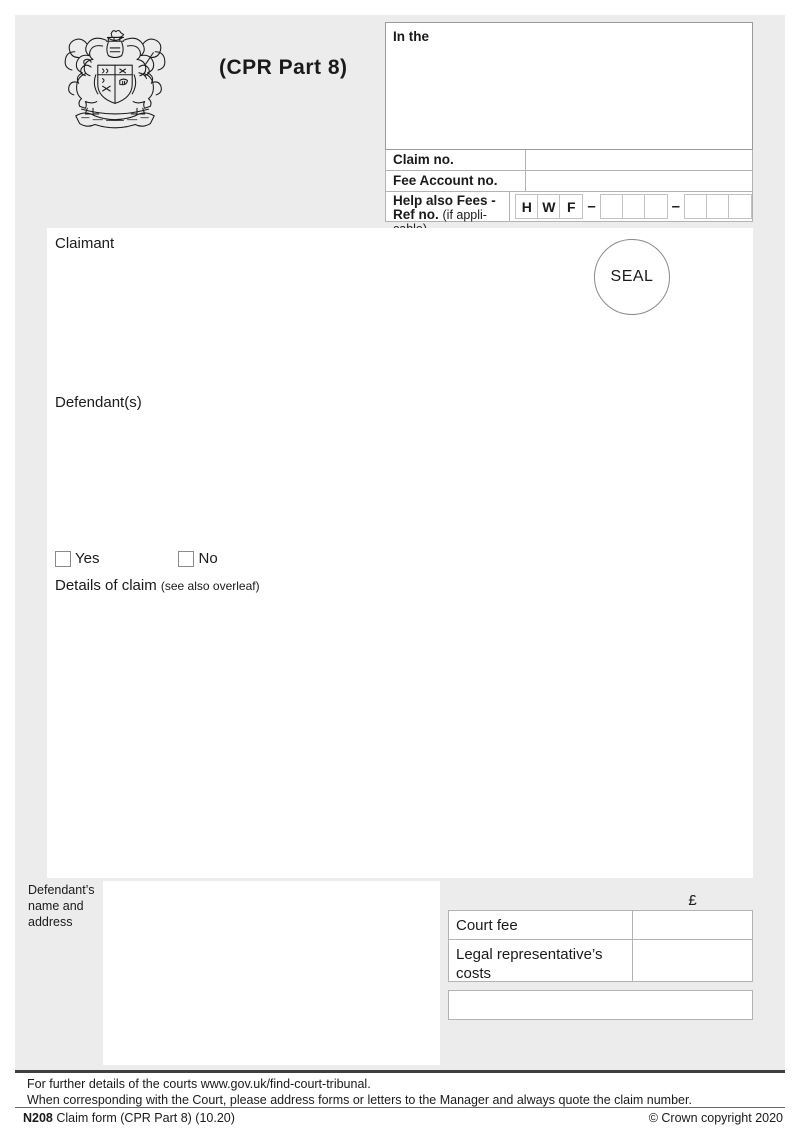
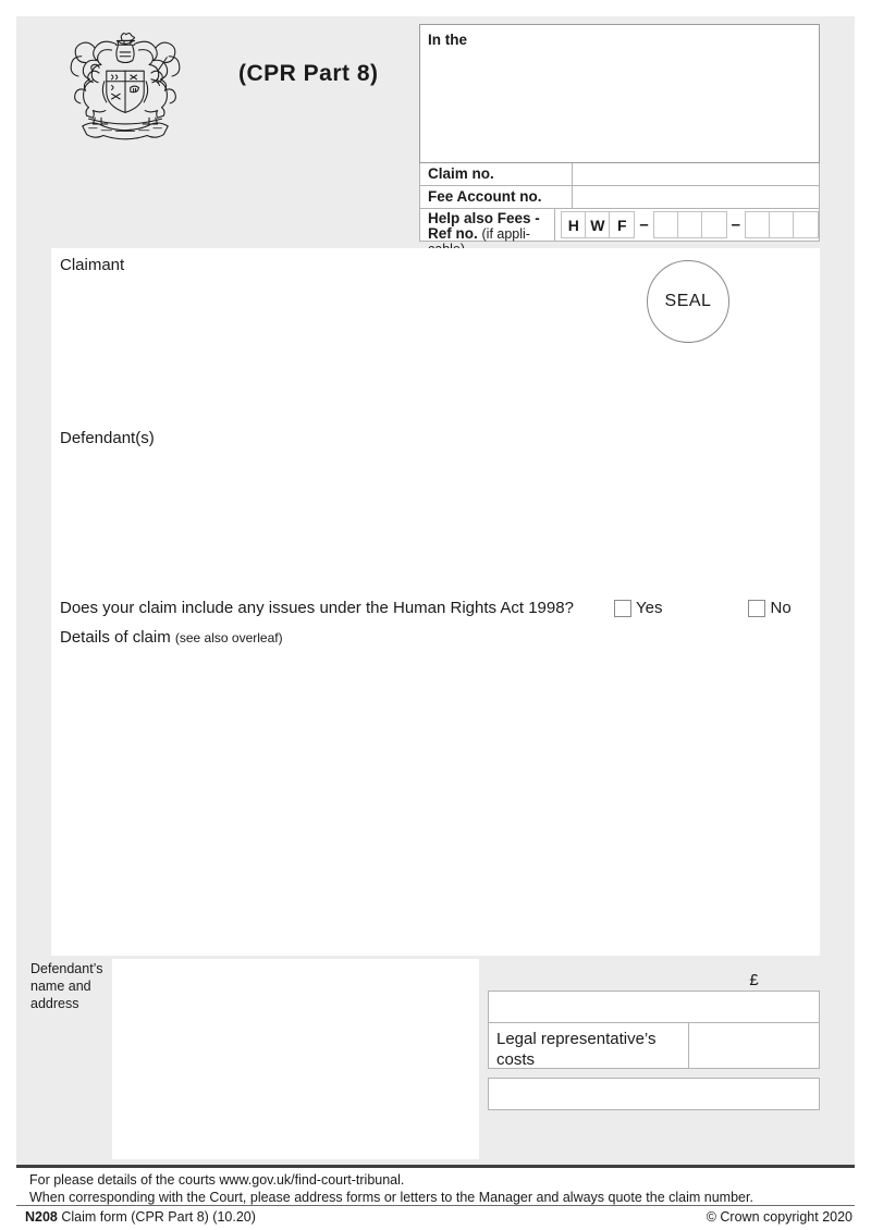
  (CPR Part 8)
  In the
  Claim no.
  Fee Account no.
  Help also Fees - Ref no. (if appli-
  H
  W
  F
  –
  –
  Claimant
  SEAL
  Defendant(s)
+ Does your claim include any issues under the Human Rights Act 1998?
  Yes
  No
  Details of claim (see also overleaf)
  Defendant’s name and address
  £
- Court fee
  Legal representative’s costs
- For further details of the courts www.gov.uk/find-court-tribunal.
+ For please details of the courts www.gov.uk/find-court-tribunal.
  When corresponding with the Court, please address forms or letters to the Manager and always quote the claim number.
  N208 Claim form (CPR Part 8) (10.20)
  © Crown copyright 2020
